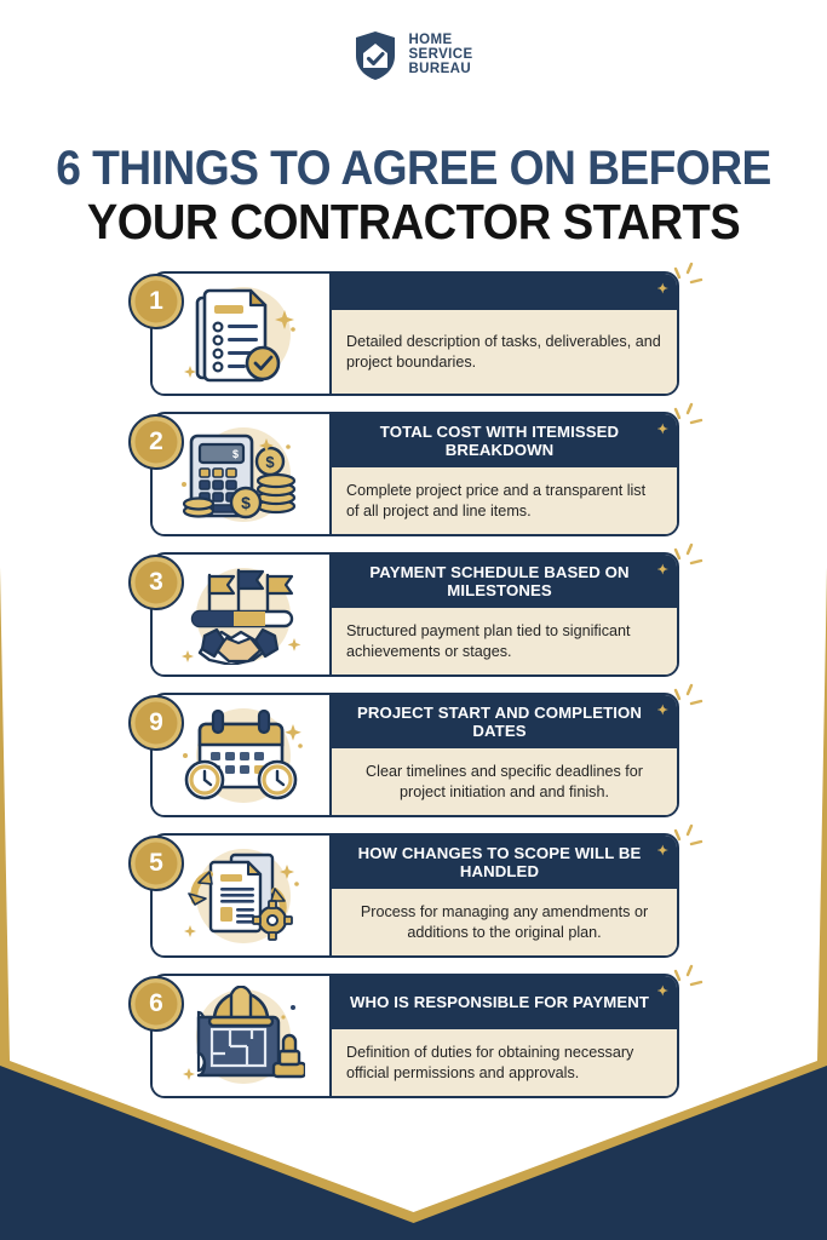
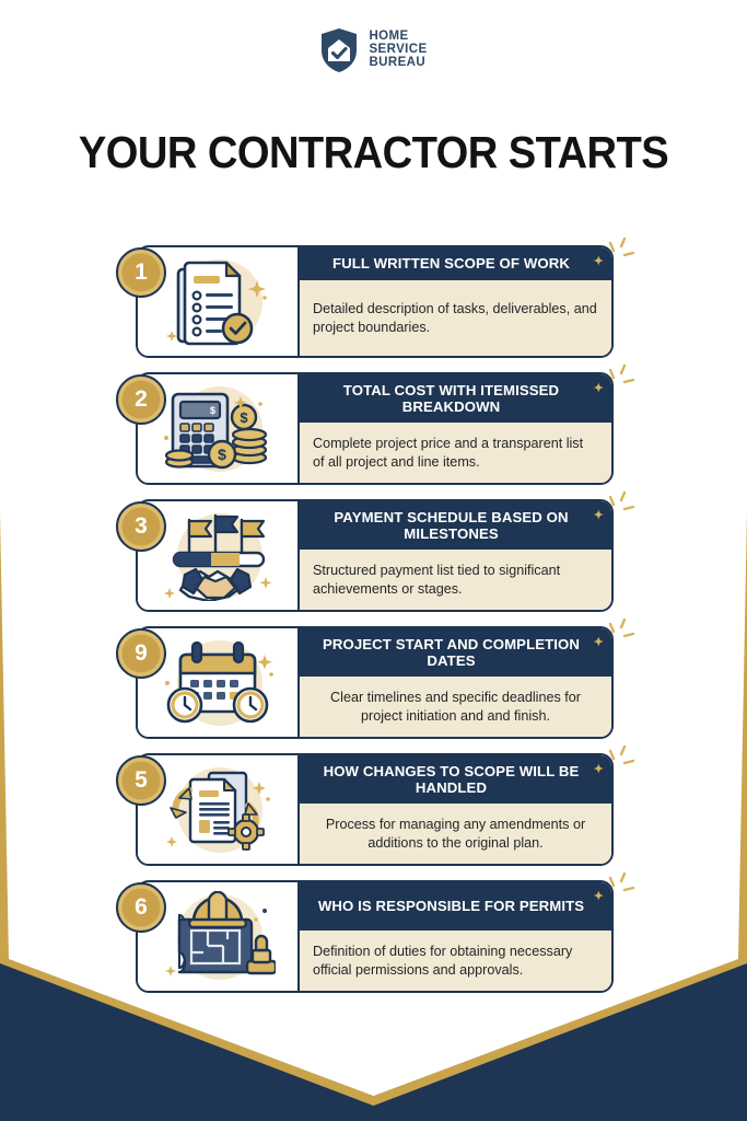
  HOME
  SERVICE
  BUREAU
- 6 THINGS TO AGREE ON BEFORE
  YOUR CONTRACTOR STARTS
+ FULL WRITTEN SCOPE OF WORK
  ✦
  Detailed description of tasks, deliverables, and project boundaries.
  1
  $
  $
  $
  TOTAL COST WITH ITEMISSED BREAKDOWN
  ✦
  Complete project price and a transparent list of all project and line items.
  2
  PAYMENT SCHEDULE BASED ON MILESTONES
  ✦
- Structured payment plan tied to significant achievements or stages.
+ Structured payment list tied to significant achievements or stages.
  3
  PROJECT START AND COMPLETION DATES
  ✦
  Clear timelines and specific deadlines for project initiation and and finish.
  9
  HOW CHANGES TO SCOPE WILL BE HANDLED
  ✦
  Process for managing any amendments or additions to the original plan.
  5
- WHO IS RESPONSIBLE FOR PAYMENT
+ WHO IS RESPONSIBLE FOR PERMITS
  ✦
  Definition of duties for obtaining necessary official permissions and approvals.
  6
